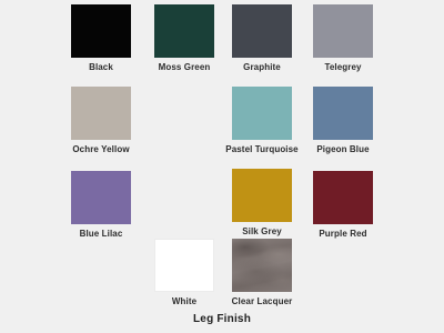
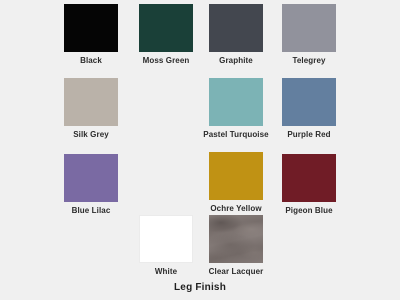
  Black
  Moss Green
  Graphite
  Telegrey
- Ochre Yellow
+ Silk Grey
  Pastel Turquoise
- Pigeon Blue
+ Purple Red
  Blue Lilac
- Silk Grey
+ Ochre Yellow
- Purple Red
+ Pigeon Blue
  White
  Clear Lacquer
  Leg Finish
